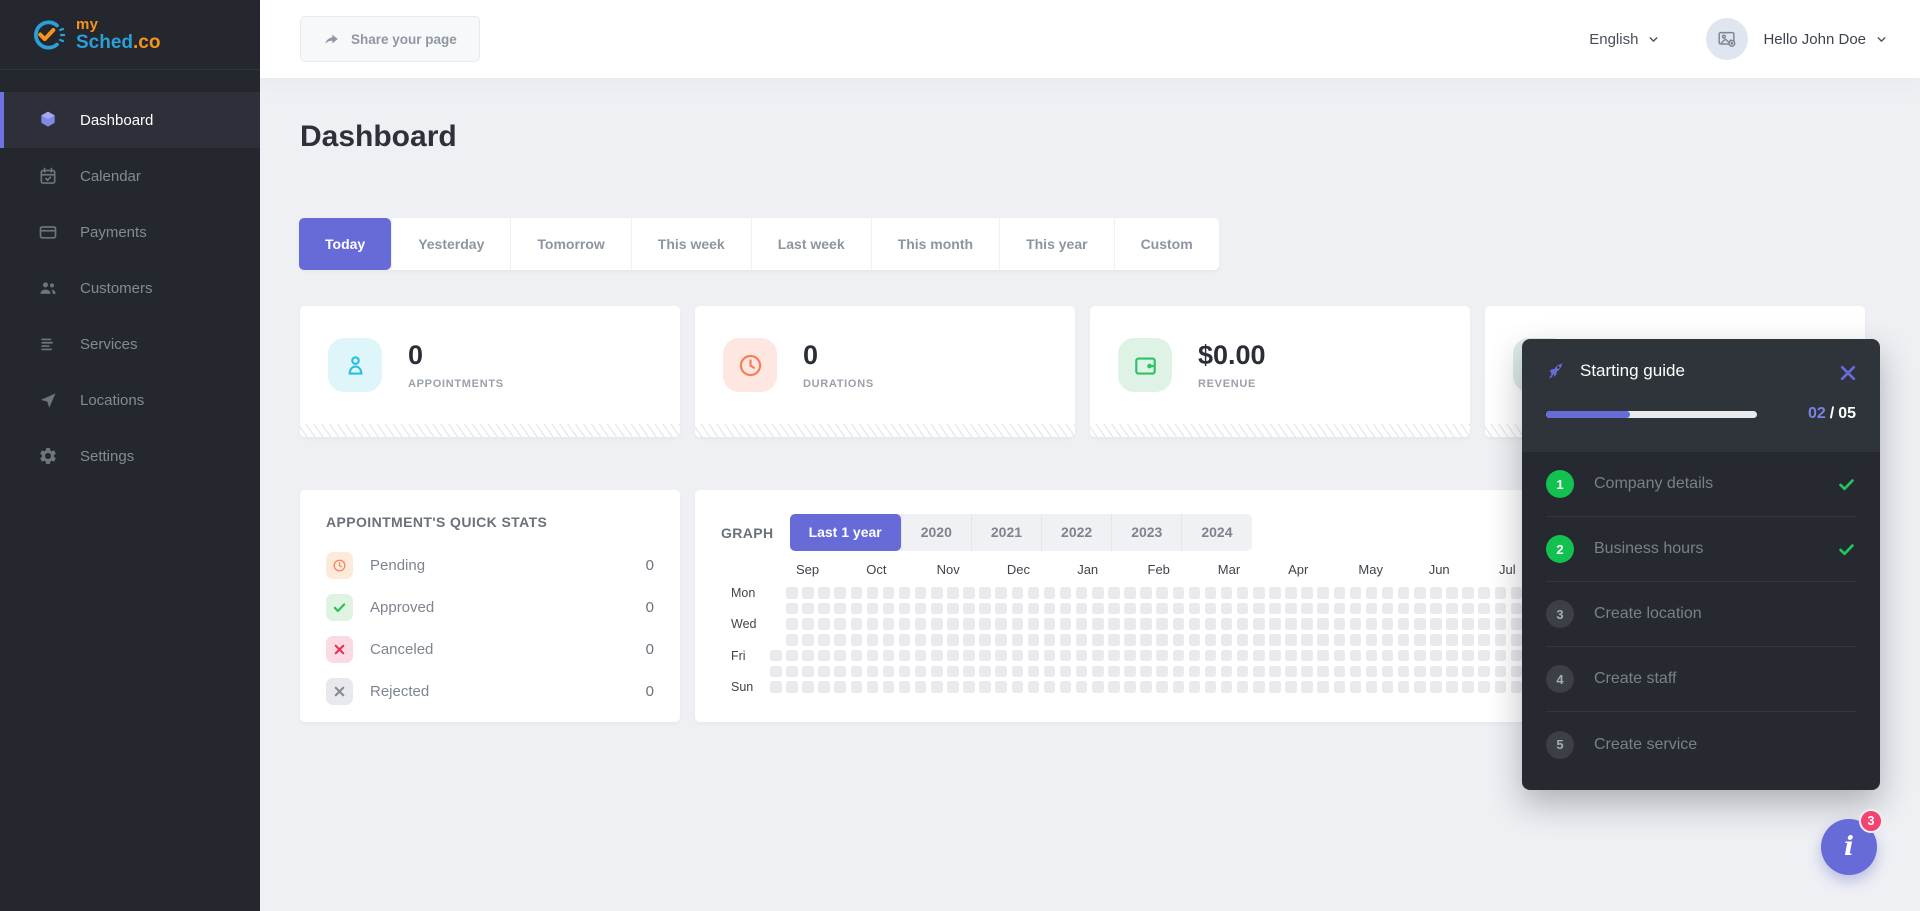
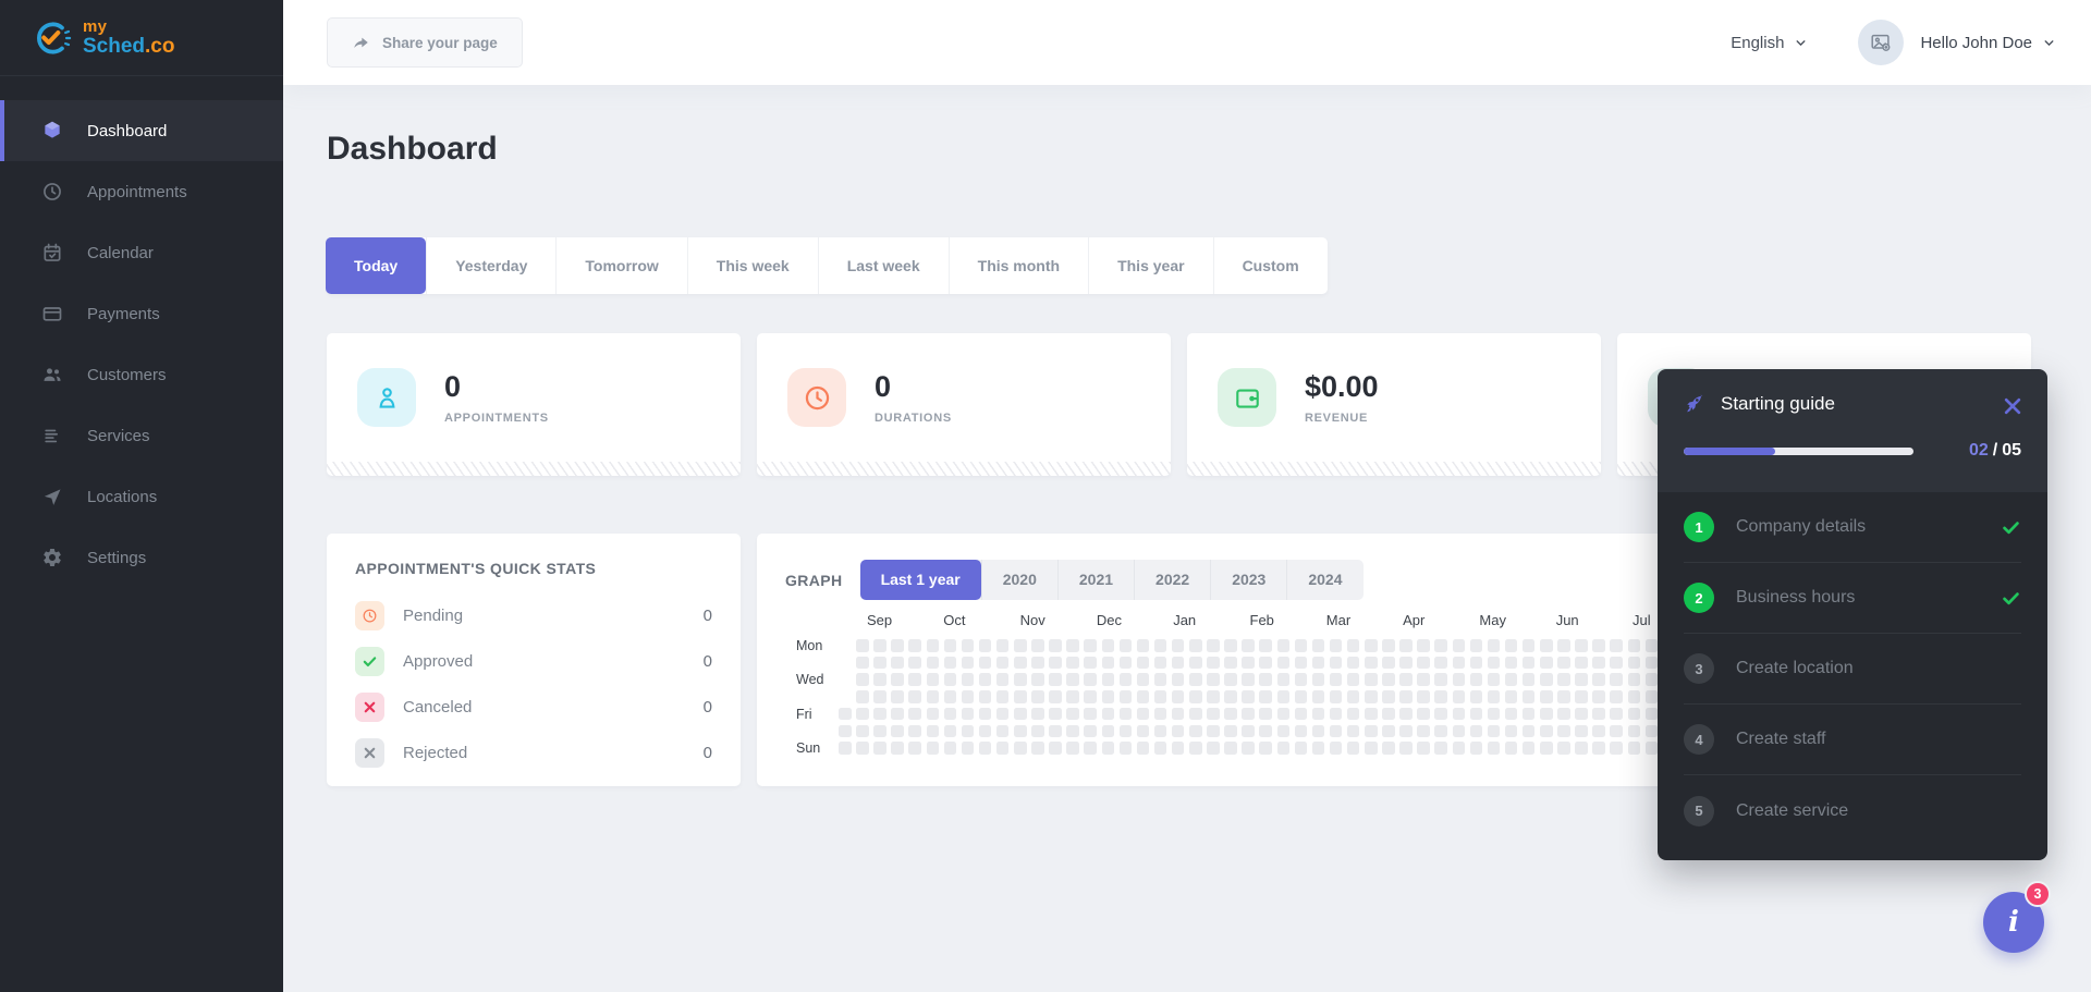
  Share your page
  English
  Hello John Doe
  my
  Sched.co
  Dashboard
+ Appointments
  Calendar
  Payments
  Customers
  Services
  Locations
  Settings
  Dashboard
  Today
  Yesterday
  Tomorrow
  This week
  Last week
  This month
  This year
  Custom
  0
  APPOINTMENTS
  0
  DURATIONS
  $0.00
  REVENUE
  APPOINTMENT'S QUICK STATS
  Pending
  0
  Approved
  0
  Canceled
  0
  Rejected
  0
  GRAPH
  Last 1 year
  2020
  2021
  2022
  2023
  2024
  Sep
  Oct
  Nov
  Dec
  Jan
  Feb
  Mar
  Apr
  May
  Jun
  Jul
  Mon
  Wed
  Fri
  Sun
  Starting guide
  02 / 05
  1
  Company details
  2
  Business hours
  3
  Create location
  4
  Create staff
  5
  Create service
  i
  3
